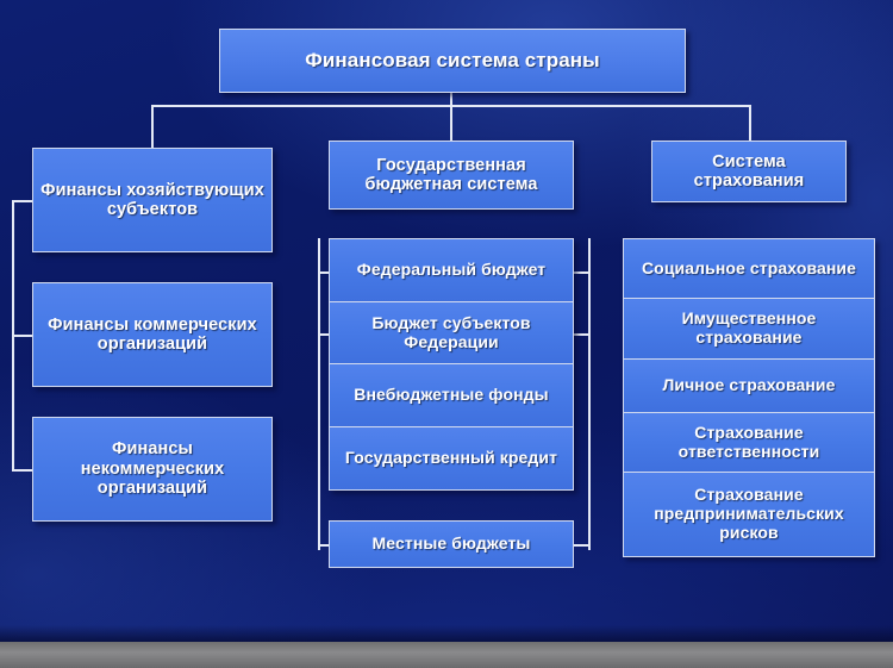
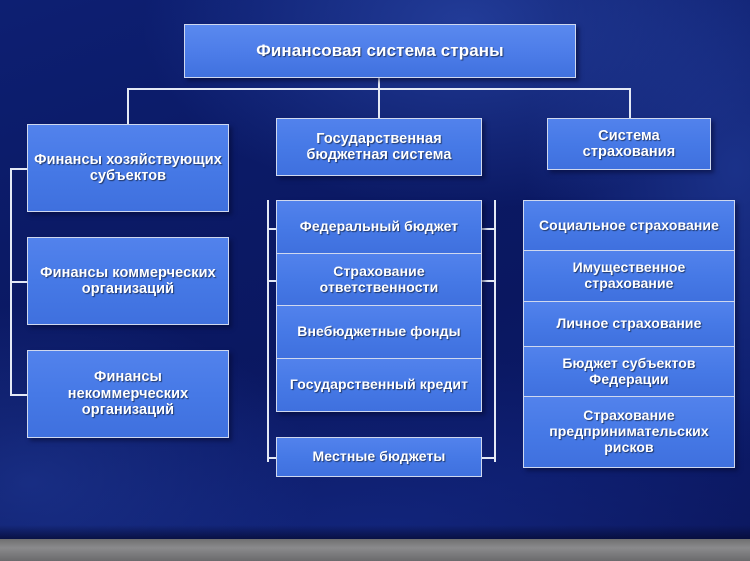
  Финансовая система страны
  Финансы хозяйствующих субъектов
  Финансы коммерческих организаций
  Финансы некоммерческих организаций
  Государственная бюджетная система
  Федеральный бюджет
- Бюджет субъектов Федерации
+ Страхование ответственности
  Внебюджетные фонды
  Государственный кредит
  Местные бюджеты
  Система страхования
  Социальное страхование
  Имущественное страхование
  Личное страхование
- Страхование ответственности
+ Бюджет субъектов Федерации
  Страхование предпринимательских рисков
